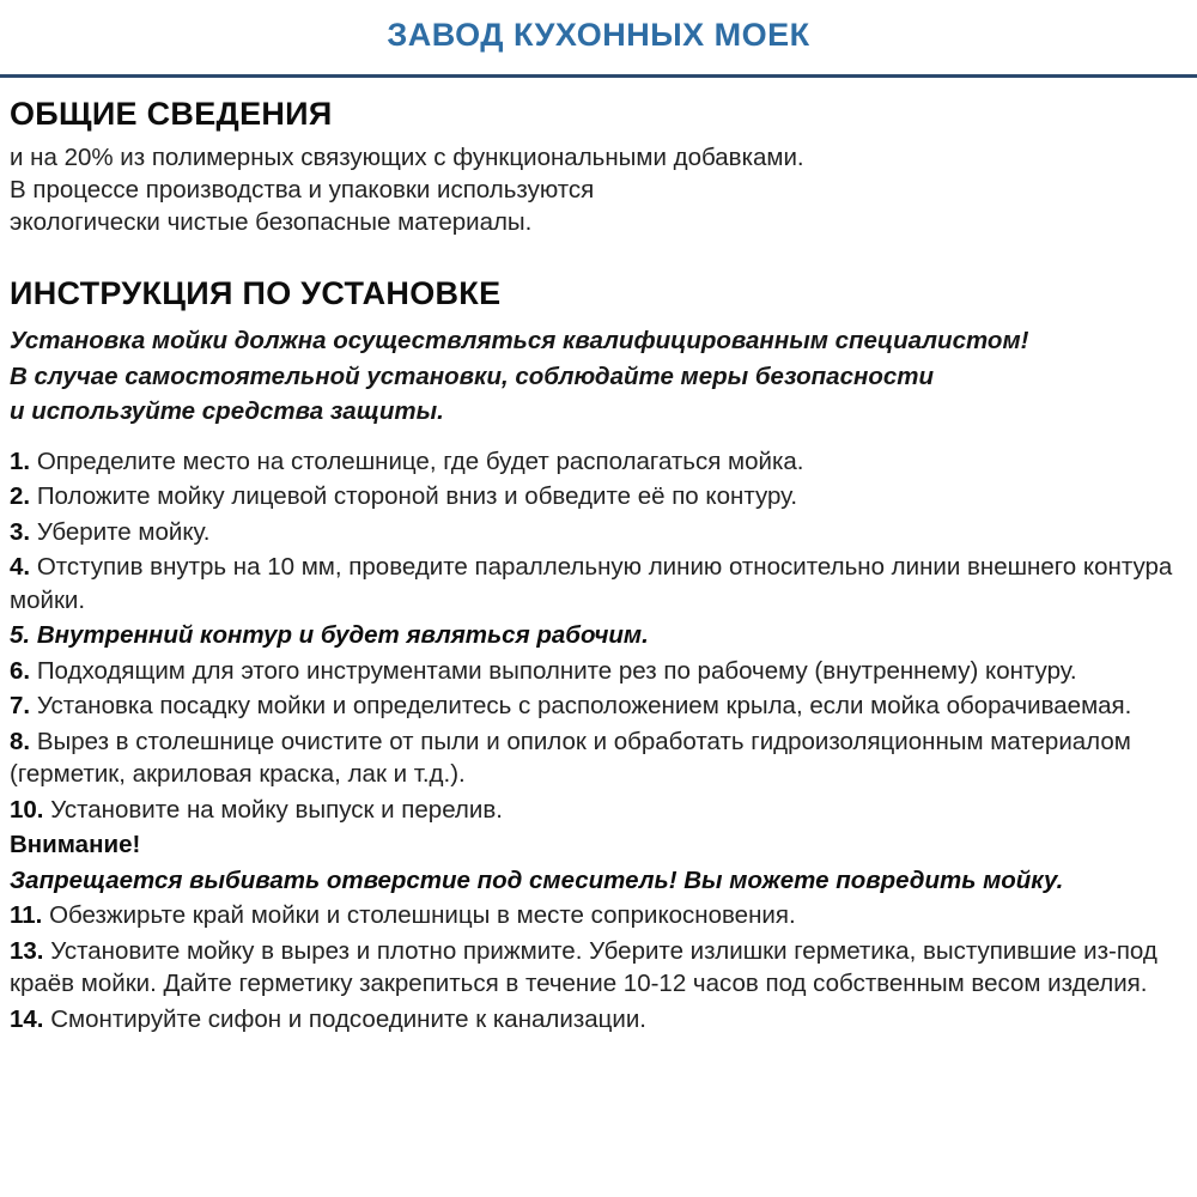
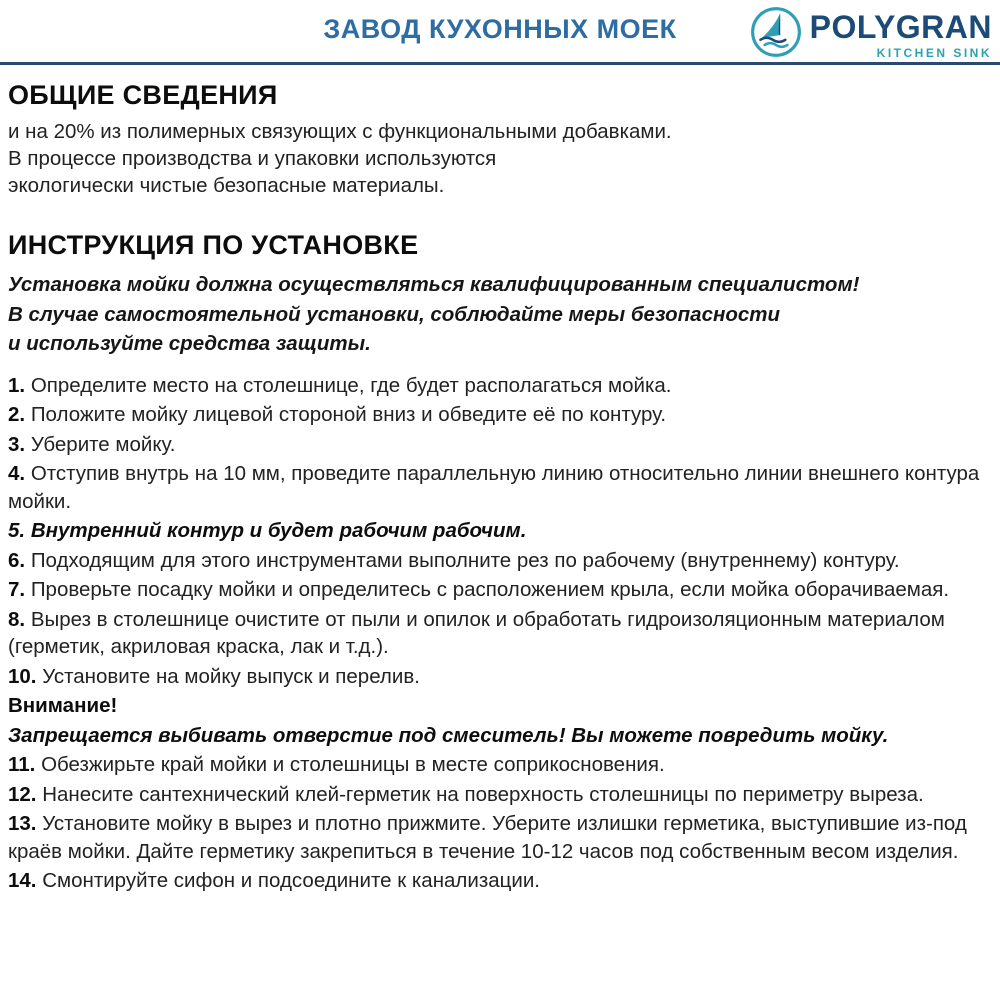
  ЗАВОД КУХОННЫХ МОЕК
+ POLYGRAN
+ KITCHEN SINK
  ОБЩИЕ СВЕДЕНИЯ
  и на 20% из полимерных связующих с функциональными добавками.
  В процессе производства и упаковки используются
  экологически чистые безопасные материалы.
  ИНСТРУКЦИЯ ПО УСТАНОВКЕ
  Установка мойки должна осуществляться квалифицированным специалистом!
  В случае самостоятельной установки, соблюдайте меры безопасности
  и используйте средства защиты.
  1. Определите место на столешнице, где будет располагаться мойка.
  2. Положите мойку лицевой стороной вниз и обведите её по контуру.
  3. Уберите мойку.
  4. Отступив внутрь на 10 мм, проведите параллельную линию относительно линии внешнего контура мойки.
- 5. Внутренний контур и будет являться рабочим.
+ 5. Внутренний контур и будет рабочим рабочим.
  6. Подходящим для этого инструментами выполните рез по рабочему (внутреннему) контуру.
- 7. Установка посадку мойки и определитесь с расположением крыла, если мойка оборачиваемая.
+ 7. Проверьте посадку мойки и определитесь с расположением крыла, если мойка оборачиваемая.
  8. Вырез в столешнице очистите от пыли и опилок и обработать гидроизоляционным материалом (герметик, акриловая краска, лак и т.д.).
  10. Установите на мойку выпуск и перелив.
  Внимание!
  Запрещается выбивать отверстие под смеситель! Вы можете повредить мойку.
  11. Обезжирьте край мойки и столешницы в месте соприкосновения.
+ 12. Нанесите сантехнический клей-герметик на поверхность столешницы по периметру выреза.
  13. Установите мойку в вырез и плотно прижмите. Уберите излишки герметика, выступившие из-под краёв мойки. Дайте герметику закрепиться в течение 10-12 часов под собственным весом изделия.
  14. Смонтируйте сифон и подсоедините к канализации.
